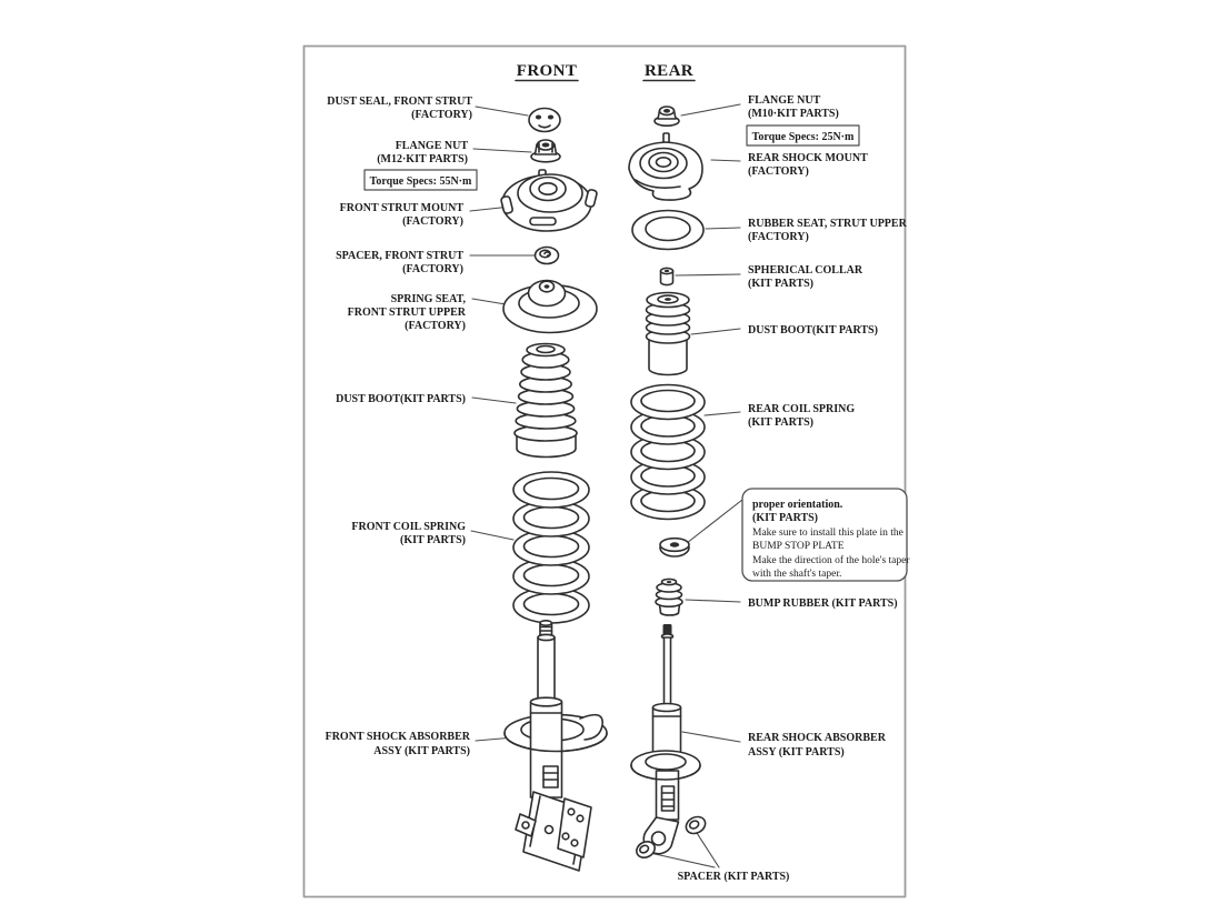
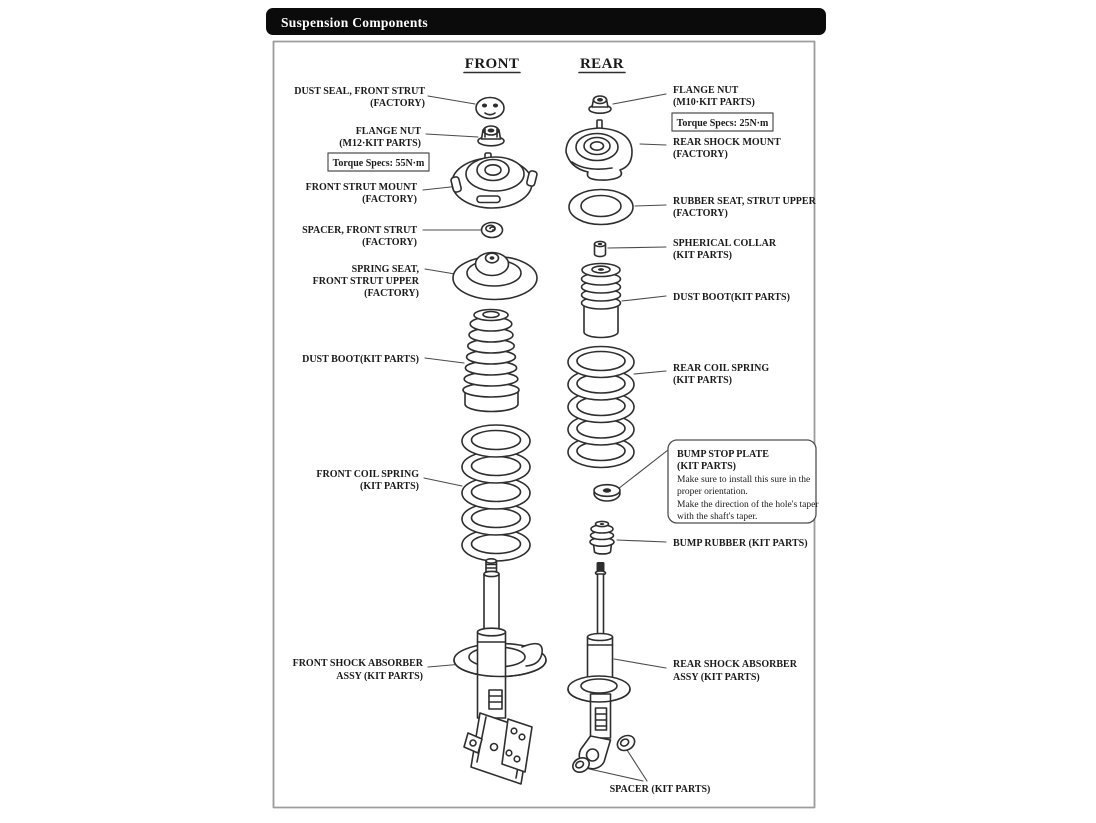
+ Suspension Components
  FRONT
  REAR
  DUST SEAL, FRONT STRUT
  (FACTORY)
  FLANGE NUT
  (M12·KIT PARTS)
  Torque Specs: 55N·m
  FRONT STRUT MOUNT
  (FACTORY)
  SPACER, FRONT STRUT
  (FACTORY)
  SPRING SEAT,
  FRONT STRUT UPPER
  (FACTORY)
  DUST BOOT(KIT PARTS)
  FRONT COIL SPRING
  (KIT PARTS)
  FRONT SHOCK ABSORBER
  ASSY (KIT PARTS)
  FLANGE NUT
  (M10·KIT PARTS)
  Torque Specs: 25N·m
  REAR SHOCK MOUNT
  (FACTORY)
  RUBBER SEAT, STRUT UPPER
  (FACTORY)
  SPHERICAL COLLAR
  (KIT PARTS)
  DUST BOOT(KIT PARTS)
  REAR COIL SPRING
  (KIT PARTS)
- proper orientation.
+ BUMP STOP PLATE
  (KIT PARTS)
- Make sure to install this plate in the
+ Make sure to install this sure in the
- BUMP STOP PLATE
+ proper orientation.
  Make the direction of the hole's taper
  with the shaft's taper.
  BUMP RUBBER (KIT PARTS)
  REAR SHOCK ABSORBER
  ASSY (KIT PARTS)
  SPACER (KIT PARTS)
